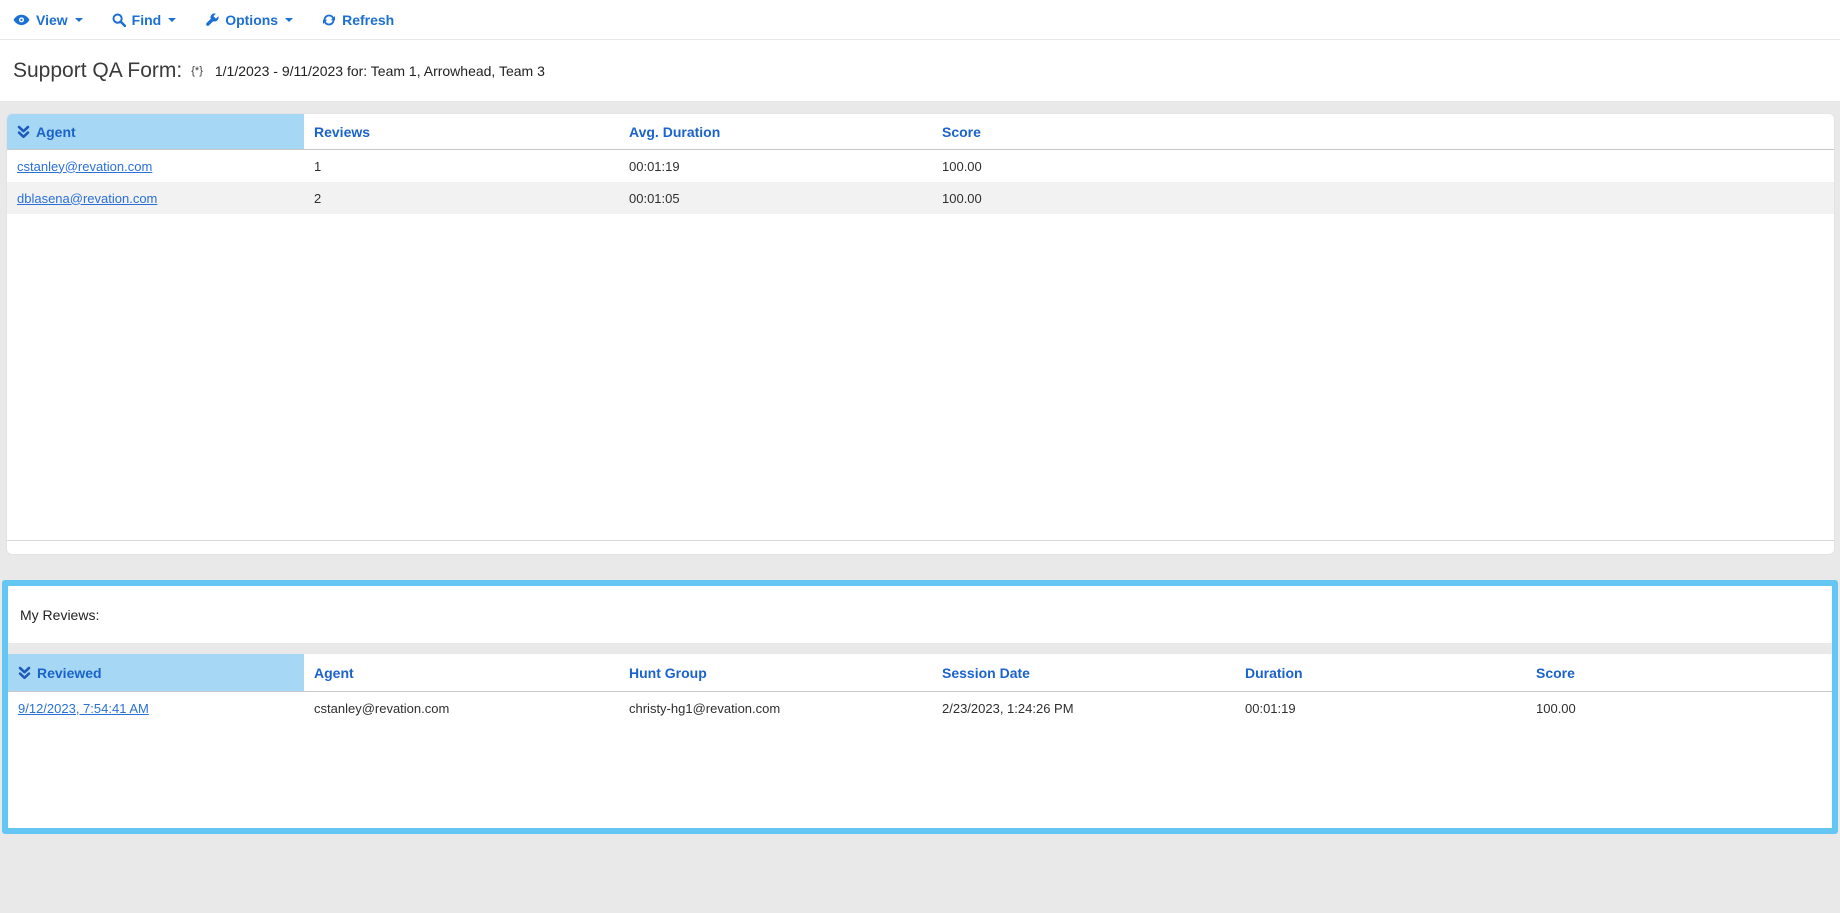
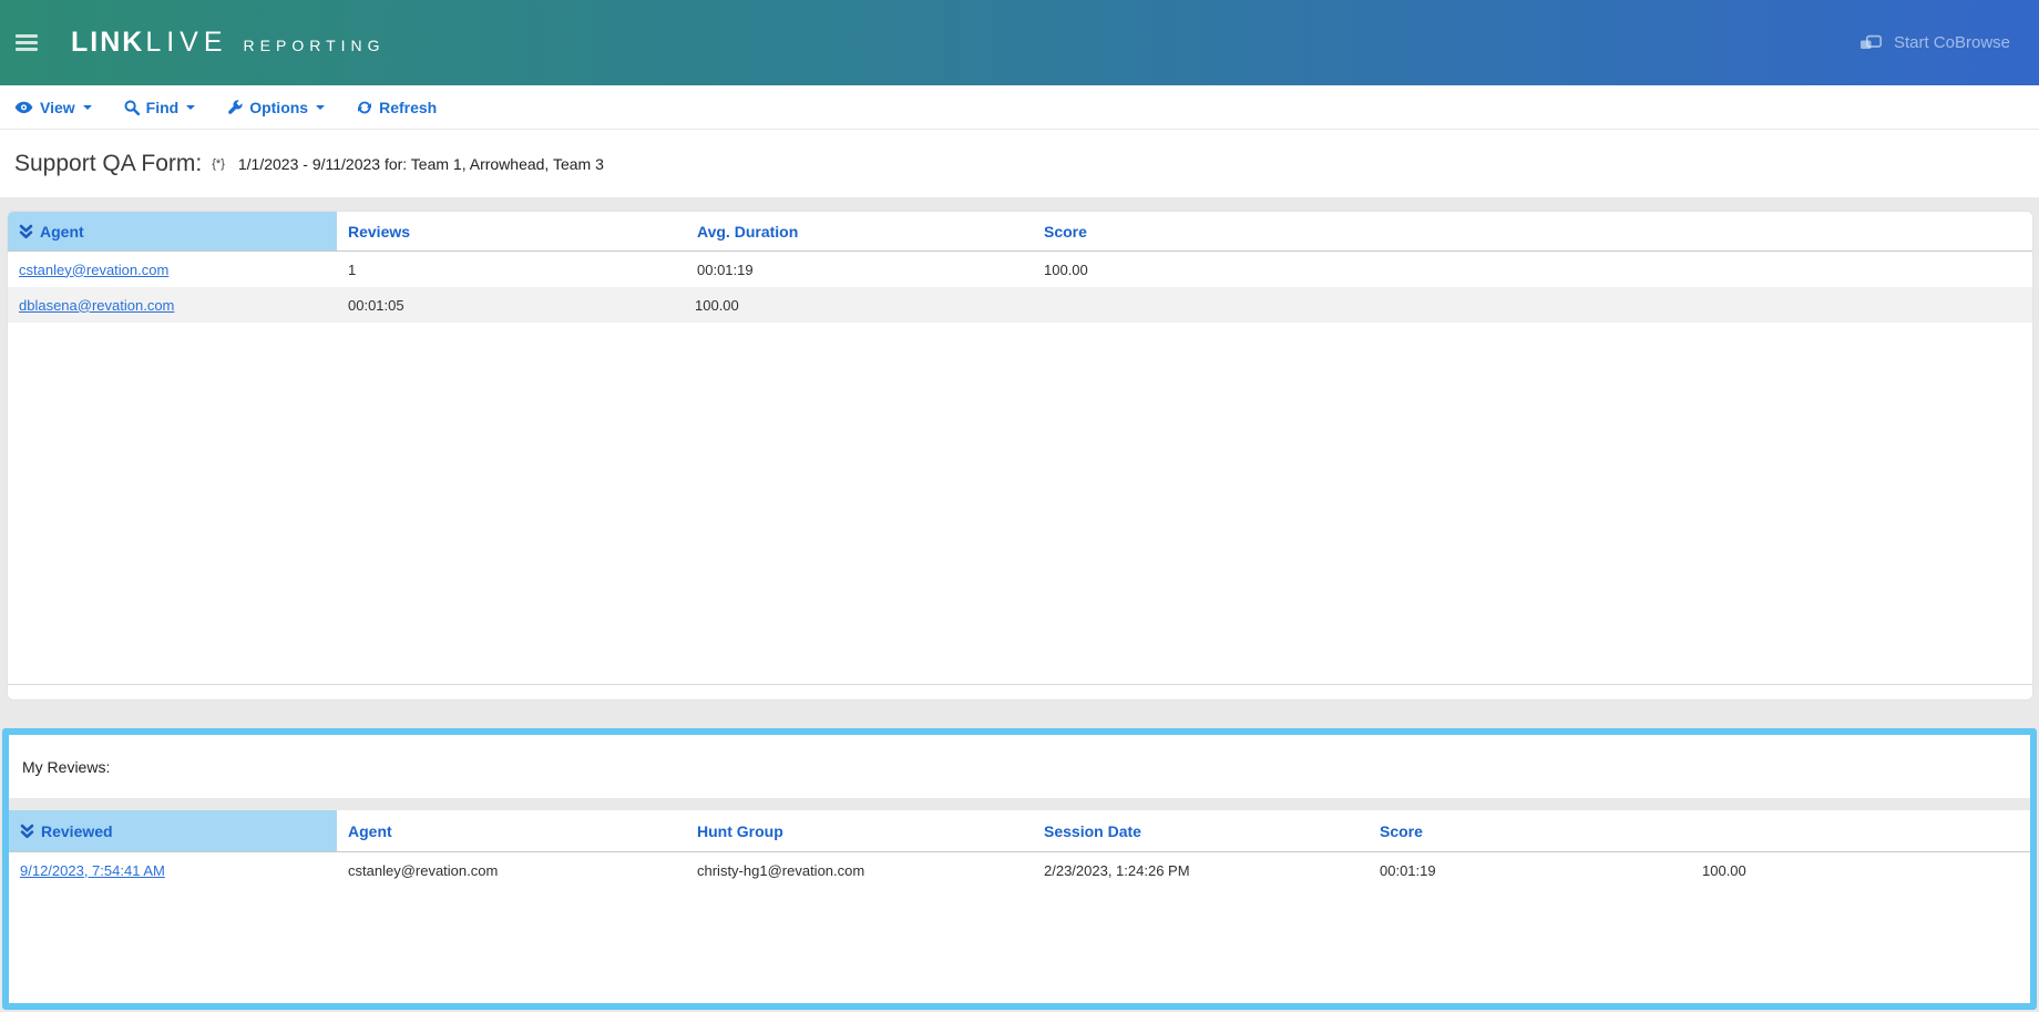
+ LINK
+ LIVE
+ REPORTING
+ Start CoBrowse
  View
  Find
  Options
  Refresh
  Support QA Form:
  {*}
  1/1/2023 - 9/11/2023 for: Team 1, Arrowhead, Team 3
  Agent
  Reviews
  Avg. Duration
  Score
  cstanley@revation.com
  1
  00:01:19
  100.00
  dblasena@revation.com
- 2
  00:01:05
  100.00
  My Reviews:
  Reviewed
  Agent
  Hunt Group
  Session Date
- Duration
  Score
  9/12/2023, 7:54:41 AM
  cstanley@revation.com
  christy-hg1@revation.com
  2/23/2023, 1:24:26 PM
  00:01:19
  100.00
